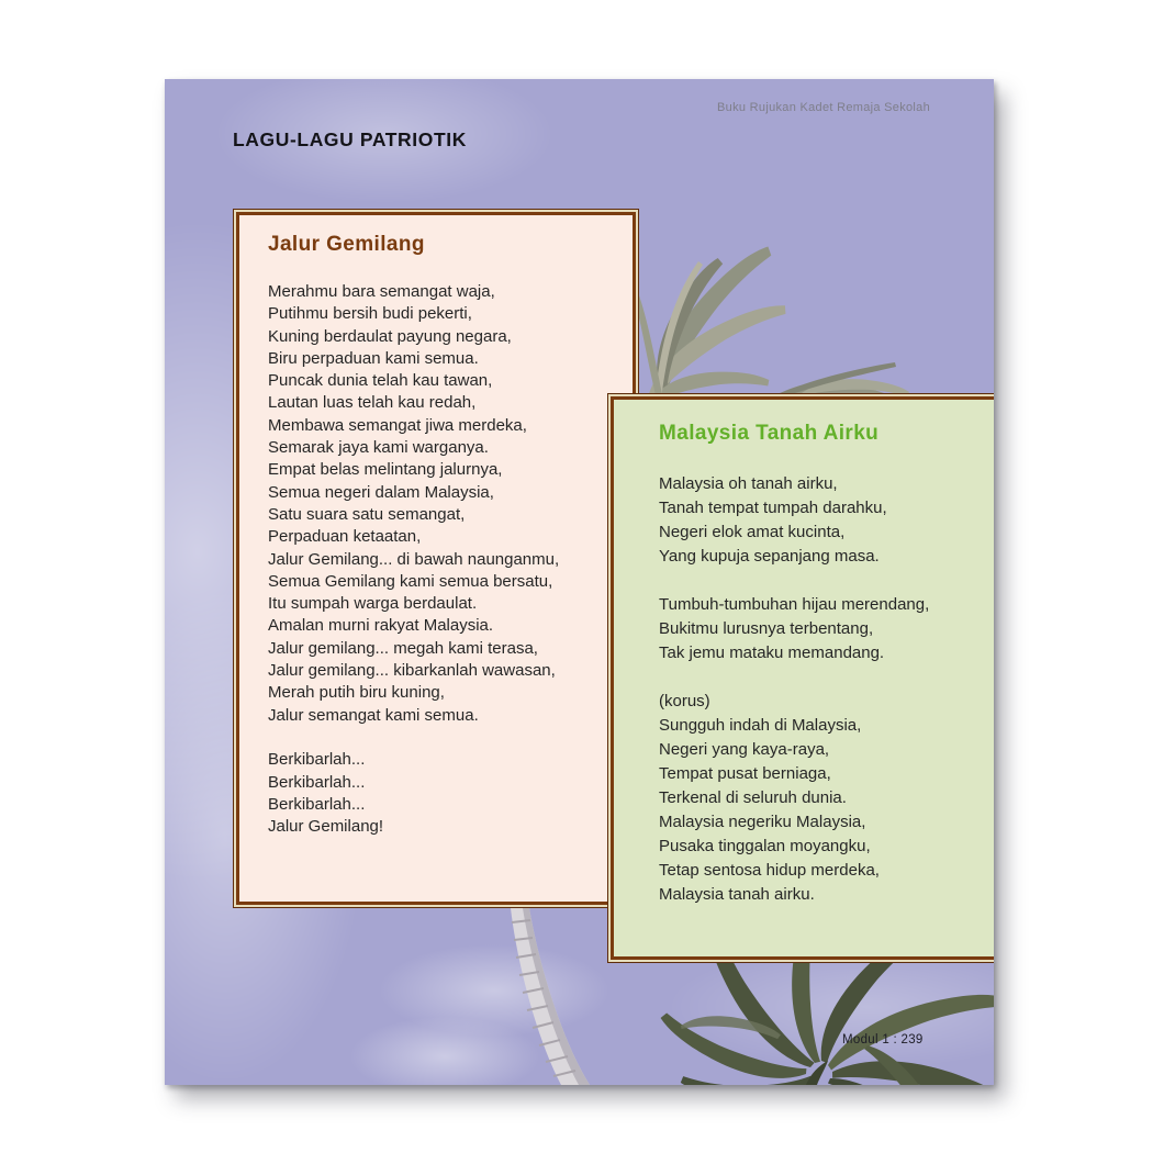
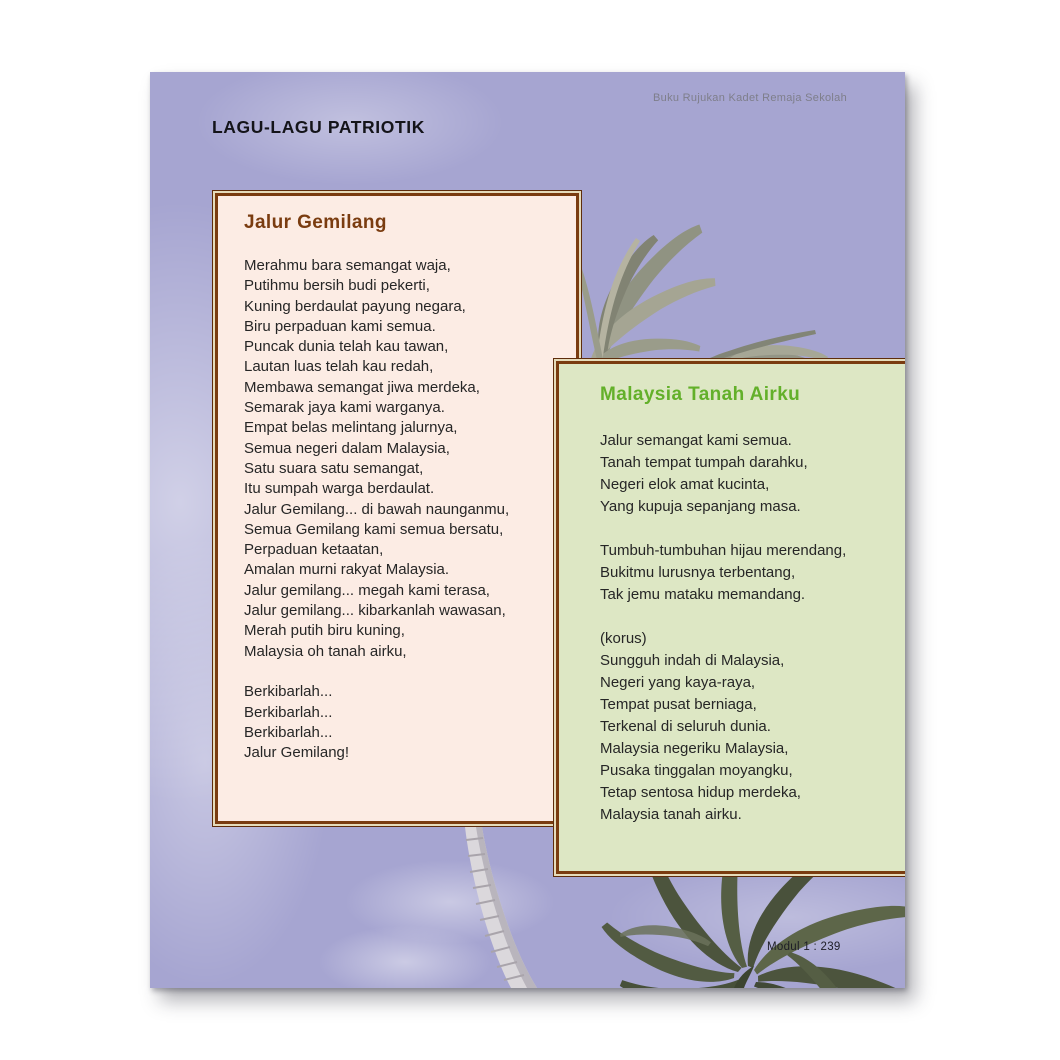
  Buku Rujukan Kadet Remaja Sekolah
  LAGU-LAGU PATRIOTIK
  Jalur Gemilang
  Merahmu bara semangat waja,
  Putihmu bersih budi pekerti,
  Kuning berdaulat payung negara,
  Biru perpaduan kami semua.
  Puncak dunia telah kau tawan,
  Lautan luas telah kau redah,
  Membawa semangat jiwa merdeka,
  Semarak jaya kami warganya.
  Empat belas melintang jalurnya,
  Semua negeri dalam Malaysia,
  Satu suara satu semangat,
- Perpaduan ketaatan,
+ Itu sumpah warga berdaulat.
  Jalur Gemilang... di bawah naunganmu,
  Semua Gemilang kami semua bersatu,
- Itu sumpah warga berdaulat.
+ Perpaduan ketaatan,
  Amalan murni rakyat Malaysia.
  Jalur gemilang... megah kami terasa,
  Jalur gemilang... kibarkanlah wawasan,
  Merah putih biru kuning,
- Jalur semangat kami semua.
+ Malaysia oh tanah airku,
  Berkibarlah...
  Berkibarlah...
  Berkibarlah...
  Jalur Gemilang!
  Malaysia Tanah Airku
- Malaysia oh tanah airku,
+ Jalur semangat kami semua.
  Tanah tempat tumpah darahku,
  Negeri elok amat kucinta,
  Yang kupuja sepanjang masa.
  Tumbuh-tumbuhan hijau merendang,
  Bukitmu lurusnya terbentang,
  Tak jemu mataku memandang.
  (korus)
  Sungguh indah di Malaysia,
  Negeri yang kaya-raya,
  Tempat pusat berniaga,
  Terkenal di seluruh dunia.
  Malaysia negeriku Malaysia,
  Pusaka tinggalan moyangku,
  Tetap sentosa hidup merdeka,
  Malaysia tanah airku.
  Modul 1 : 239
